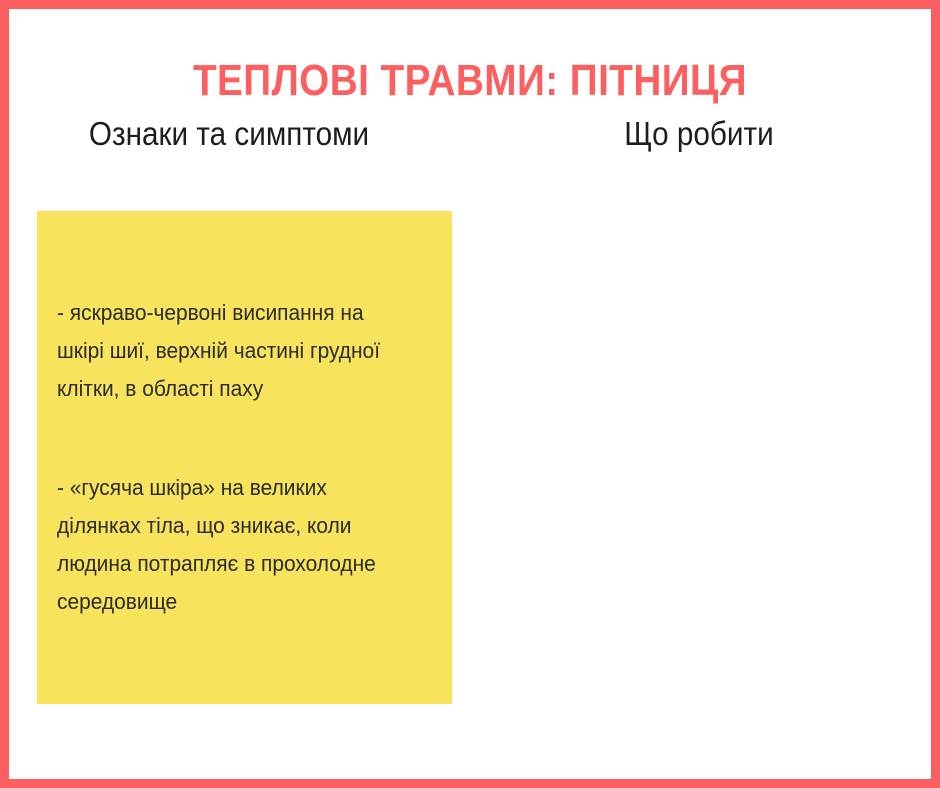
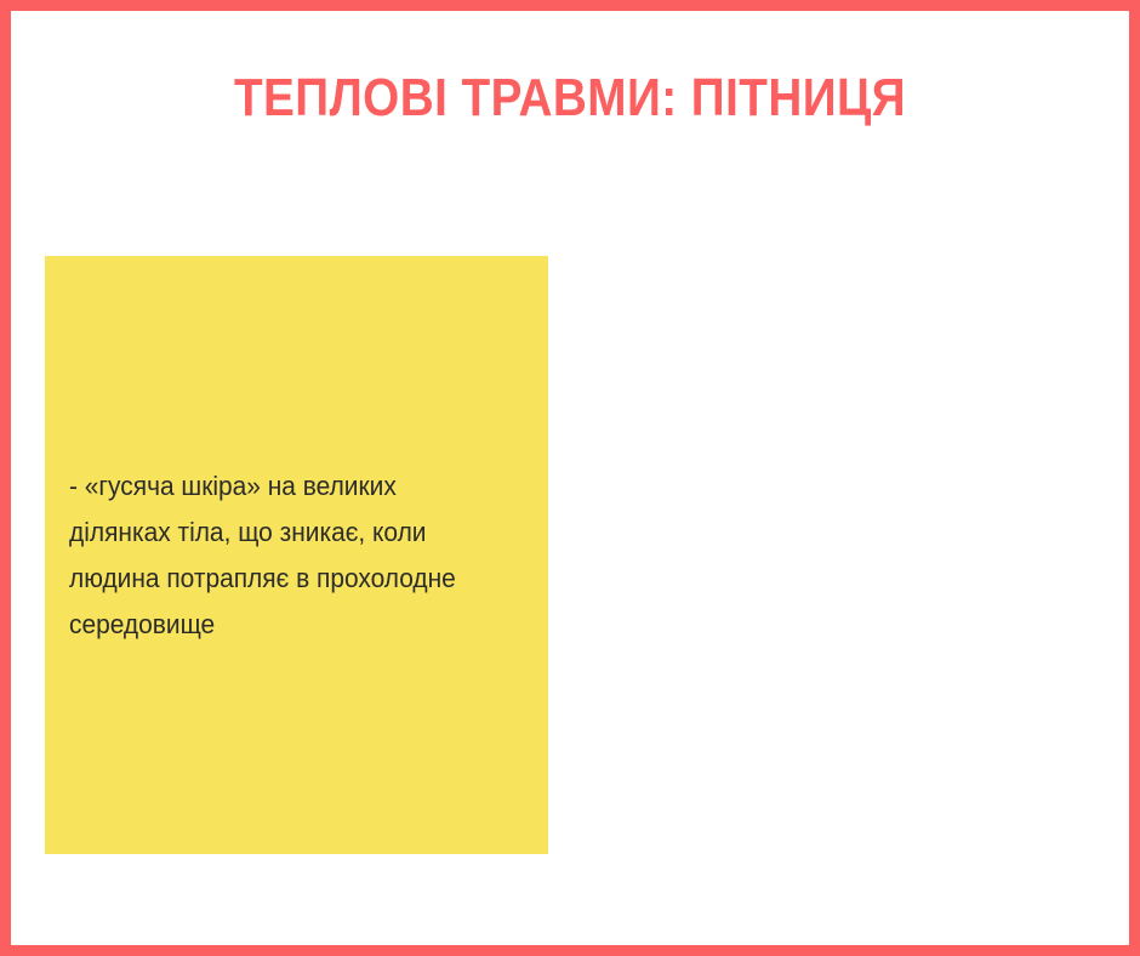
  ТЕПЛОВІ ТРАВМИ: ПІТНИЦЯ
- Ознаки та симптоми
- Що робити
- - яскраво-червоні висипання на
- шкірі шиї, верхній частині грудної
- клітки, в області паху
  - «гусяча шкіра» на великих
  ділянках тіла, що зникає, коли
  людина потрапляє в прохолодне
  середовище
